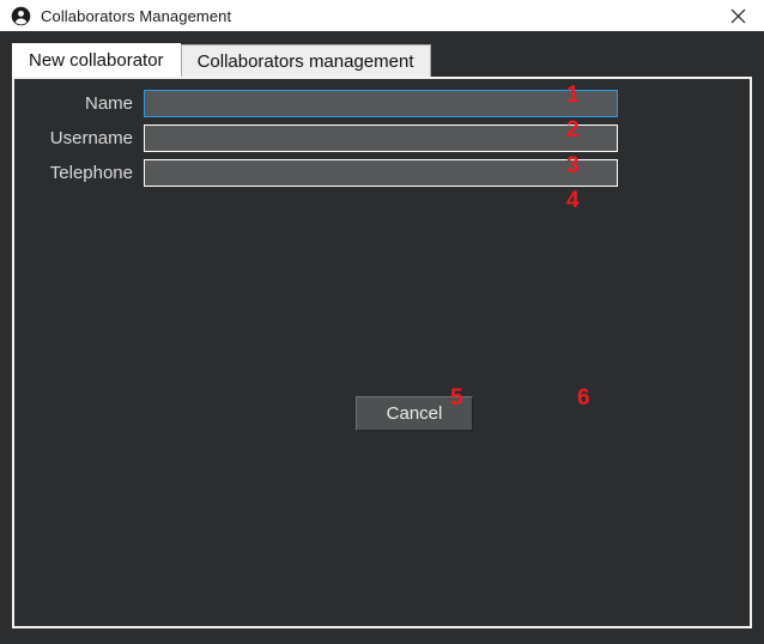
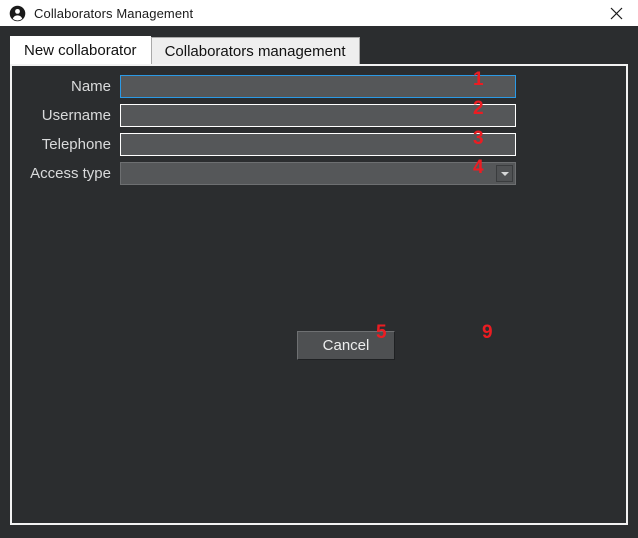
  Collaborators Management
  New collaborator
  Collaborators management
  Name
  Username
  Telephone
+ Access type
  Cancel
  1
  2
  3
  4
  5
- 6
+ 9
